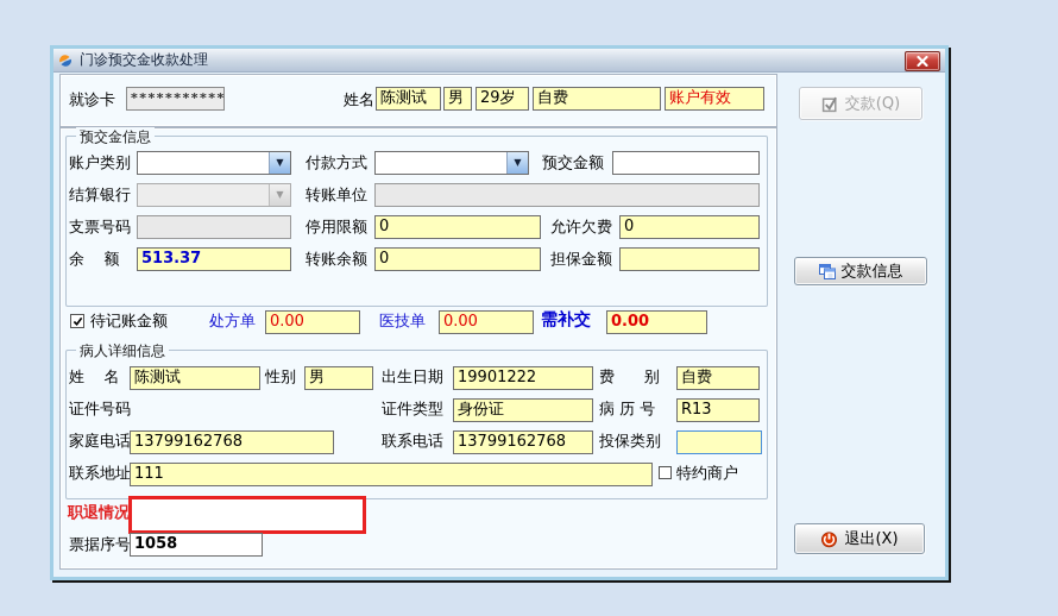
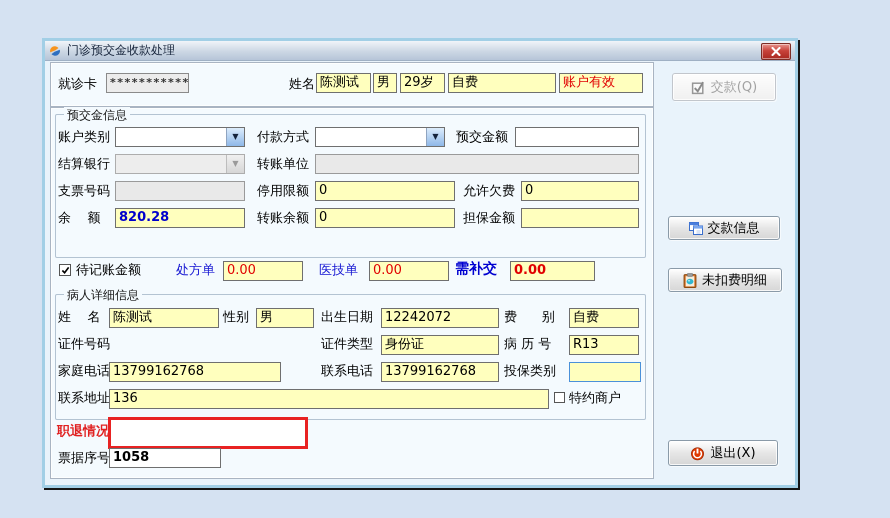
  门诊预交金收款处理
  就诊卡
  ***********
  姓名
  陈测试
  男
  29岁
  自费
  账户有效
  预交金信息
  账户类别
  ▼
  付款方式
  ▼
  预交金额
  结算银行
  ▼
  转账单位
  支票号码
  停用限额
  0
  允许欠费
  0
  余 额
- 513.37
+ 820.28
  转账余额
  0
  担保金额
  待记账金额
  处方单
  0.00
  医技单
  0.00
  需补交
  0.00
  病人详细信息
  姓 名
  陈测试
  性别
  男
  出生日期
- 19901222
+ 12242072
  费 别
  自费
  证件号码
  证件类型
  身份证
  病 历 号
  R13
  家庭电话
  13799162768
  联系电话
  13799162768
  投保类别
  联系地址
- 111
+ 136
  特约商户
  职退情况
  票据序号
  1058
  交款(Q)
  交款信息
+ 未扣费明细
  退出(X)
